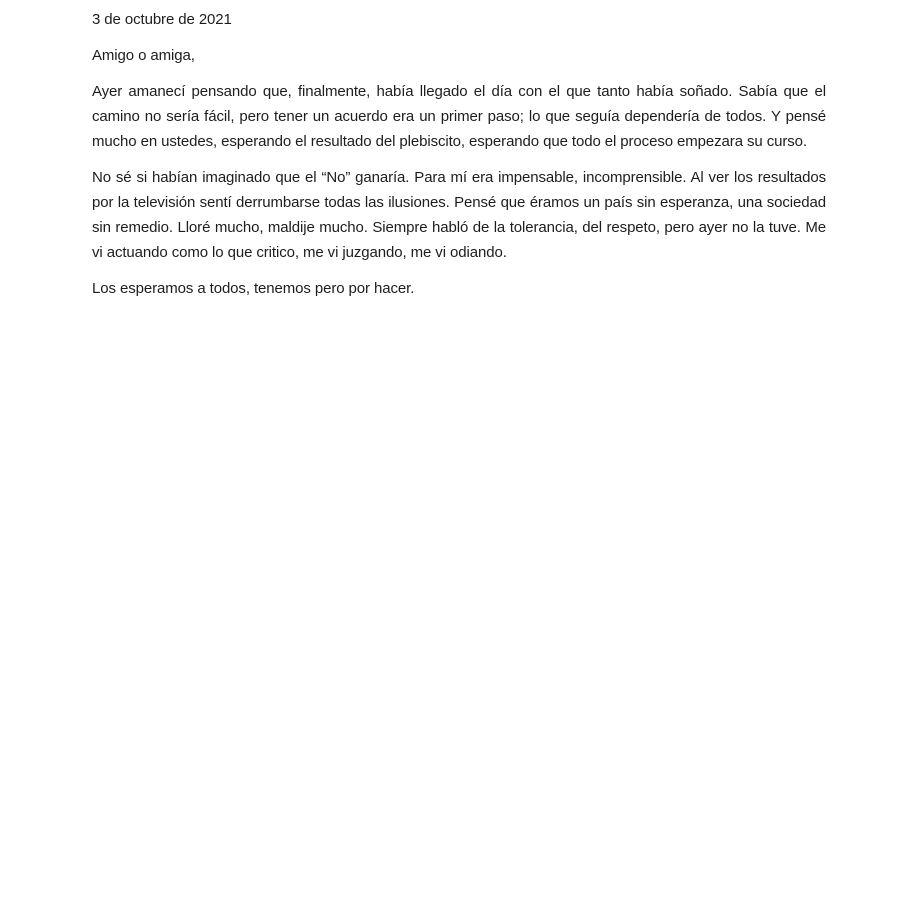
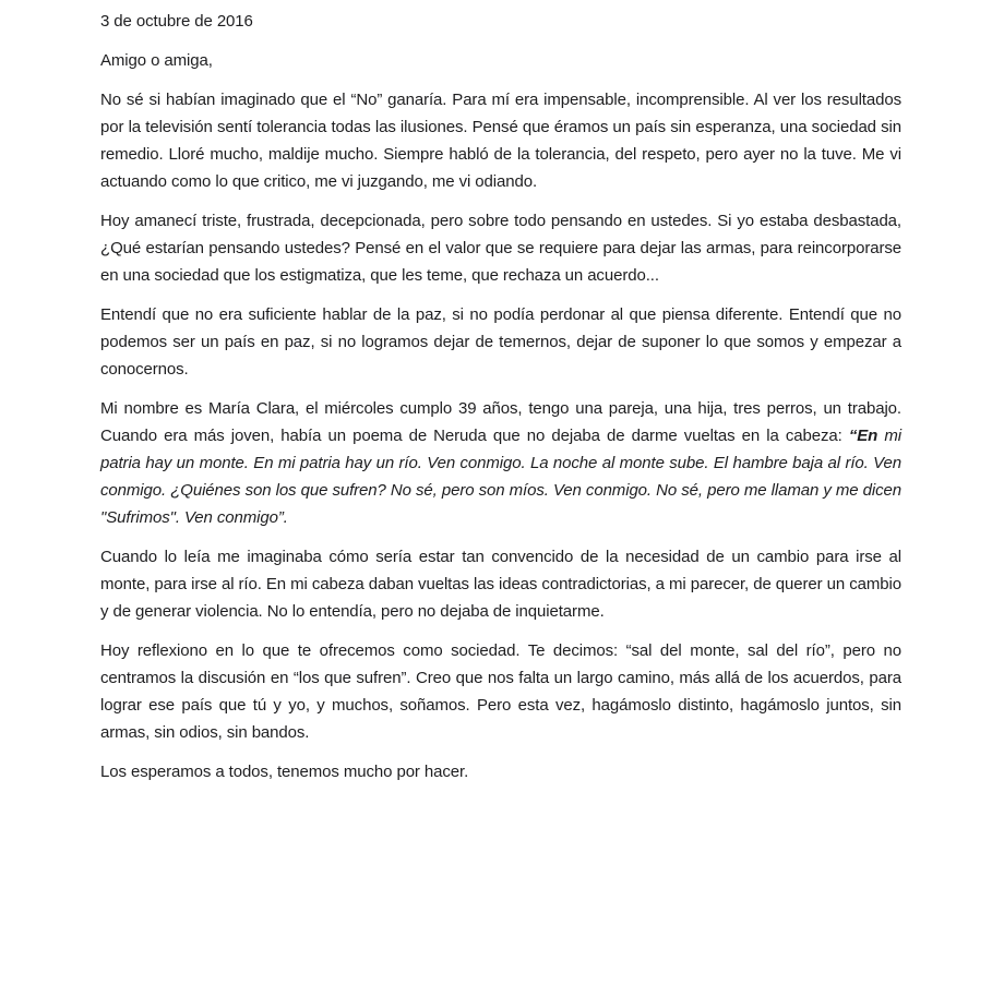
- 3 de octubre de 2021
+ 3 de octubre de 2016
  Amigo o amiga,
- Ayer amanecí pensando que, finalmente, había llegado el día con el que tanto había soñado. Sabía que el camino no sería fácil, pero tener un acuerdo era un primer paso; lo que seguía dependería de todos. Y pensé mucho en ustedes, esperando el resultado del plebiscito, esperando que todo el proceso empezara su curso.
- No sé si habían imaginado que el “No” ganaría. Para mí era impensable, incomprensible. Al ver los resultados por la televisión sentí derrumbarse todas las ilusiones. Pensé que éramos un país sin esperanza, una sociedad sin remedio. Lloré mucho, maldije mucho. Siempre habló de la tolerancia, del respeto, pero ayer no la tuve. Me vi actuando como lo que critico, me vi juzgando, me vi odiando.
+ No sé si habían imaginado que el “No” ganaría. Para mí era impensable, incomprensible. Al ver los resultados por la televisión sentí tolerancia todas las ilusiones. Pensé que éramos un país sin esperanza, una sociedad sin remedio. Lloré mucho, maldije mucho. Siempre habló de la tolerancia, del respeto, pero ayer no la tuve. Me vi actuando como lo que critico, me vi juzgando, me vi odiando.
+ Hoy amanecí triste, frustrada, decepcionada, pero sobre todo pensando en ustedes. Si yo estaba desbastada, ¿Qué estarían pensando ustedes? Pensé en el valor que se requiere para dejar las armas, para reincorporarse en una sociedad que los estigmatiza, que les teme, que rechaza un acuerdo...
+ Entendí que no era suficiente hablar de la paz, si no podía perdonar al que piensa diferente. Entendí que no podemos ser un país en paz, si no logramos dejar de temernos, dejar de suponer lo que somos y empezar a conocernos.
+ Mi nombre es María Clara, el miércoles cumplo 39 años, tengo una pareja, una hija, tres perros, un trabajo. Cuando era más joven, había un poema de Neruda que no dejaba de darme vueltas en la cabeza: “En mi patria hay un monte. En mi patria hay un río. Ven conmigo. La noche al monte sube. El hambre baja al río. Ven conmigo. ¿Quiénes son los que sufren? No sé, pero son míos. Ven conmigo. No sé, pero me llaman y me dicen "Sufrimos". Ven conmigo”.
+ Cuando lo leía me imaginaba cómo sería estar tan convencido de la necesidad de un cambio para irse al monte, para irse al río. En mi cabeza daban vueltas las ideas contradictorias, a mi parecer, de querer un cambio y de generar violencia. No lo entendía, pero no dejaba de inquietarme.
+ Hoy reflexiono en lo que te ofrecemos como sociedad. Te decimos: “sal del monte, sal del río”, pero no centramos la discusión en “los que sufren”. Creo que nos falta un largo camino, más allá de los acuerdos, para lograr ese país que tú y yo, y muchos, soñamos. Pero esta vez, hagámoslo distinto, hagámoslo juntos, sin armas, sin odios, sin bandos.
- Los esperamos a todos, tenemos pero por hacer.
+ Los esperamos a todos, tenemos mucho por hacer.
